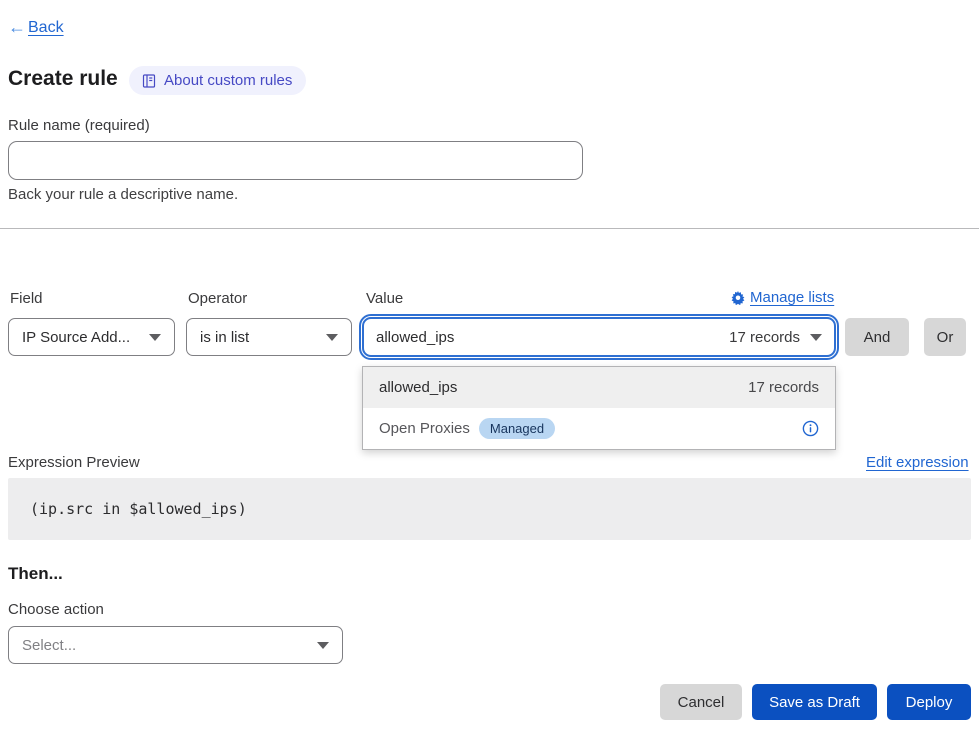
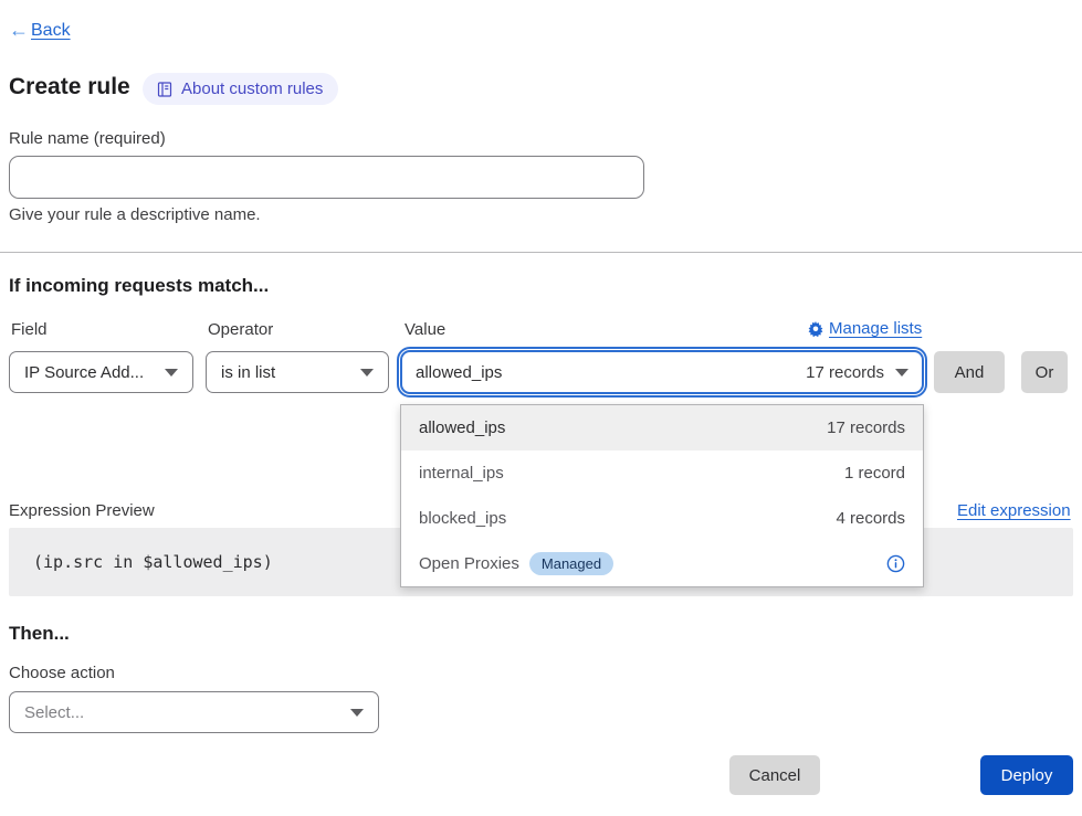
  ←
  Back
  Create rule
  About custom rules
  Rule name (required)
- Back your rule a descriptive name.
+ Give your rule a descriptive name.
+ If incoming requests match...
  Field
  Operator
  Value
  Manage lists
  IP Source Add...
  is in list
  allowed_ips
  17 records
  And
  Or
  Expression Preview
  Edit expression
  (ip.src in $allowed_ips)
  allowed_ips
  17 records
+ internal_ips
+ 1 record
+ blocked_ips
+ 4 records
  Open Proxies
  Managed
  Then...
  Choose action
  Select...
  Cancel
- Save as Draft
  Deploy
